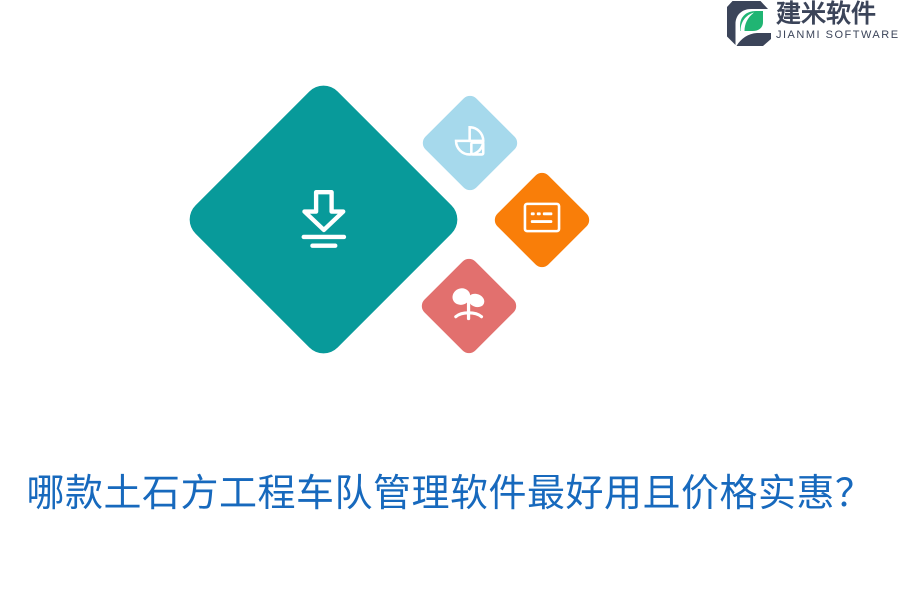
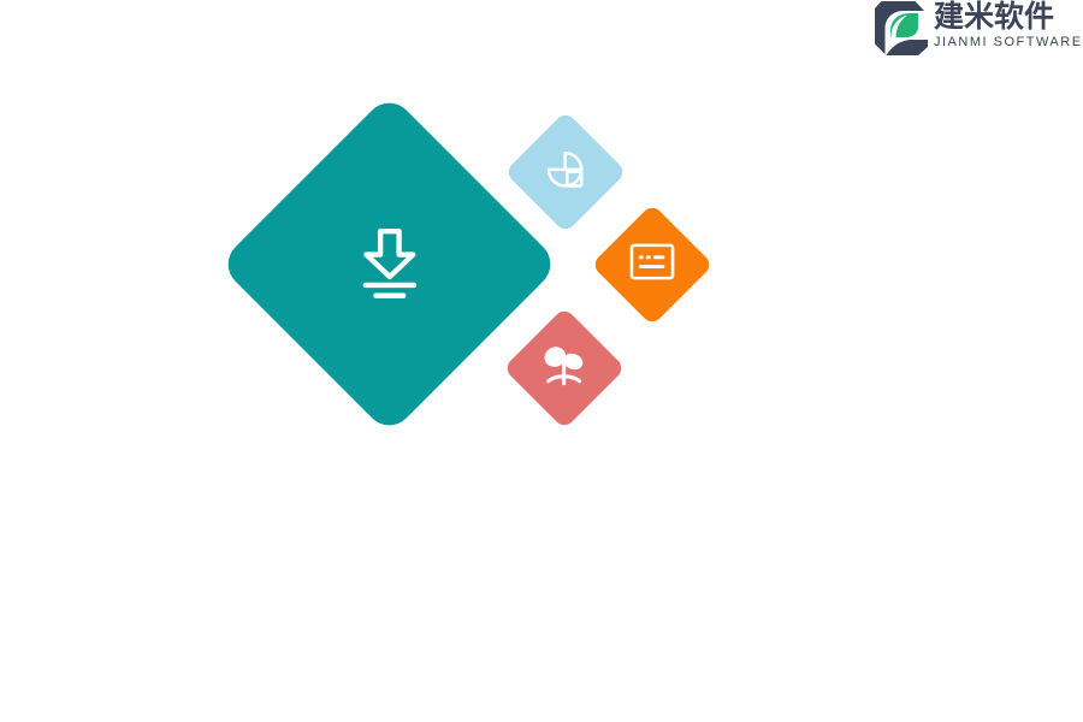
  建米软件
  JIANMI SOFTWARE
- 哪款土石方工程车队管理软件最好用且价格实惠？
